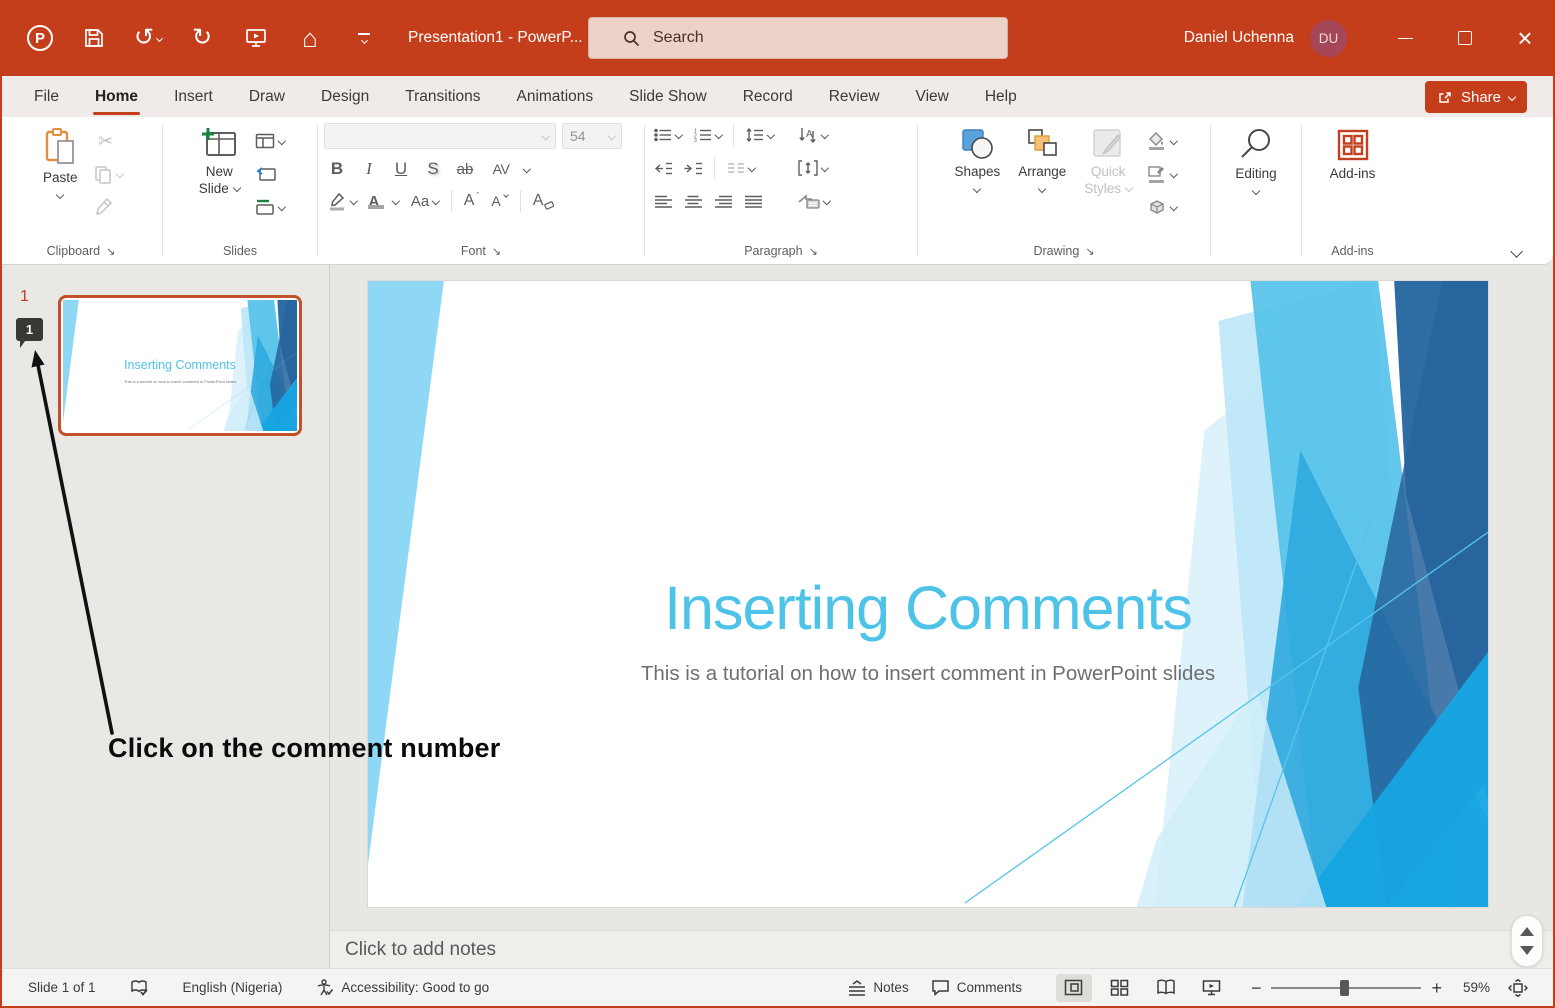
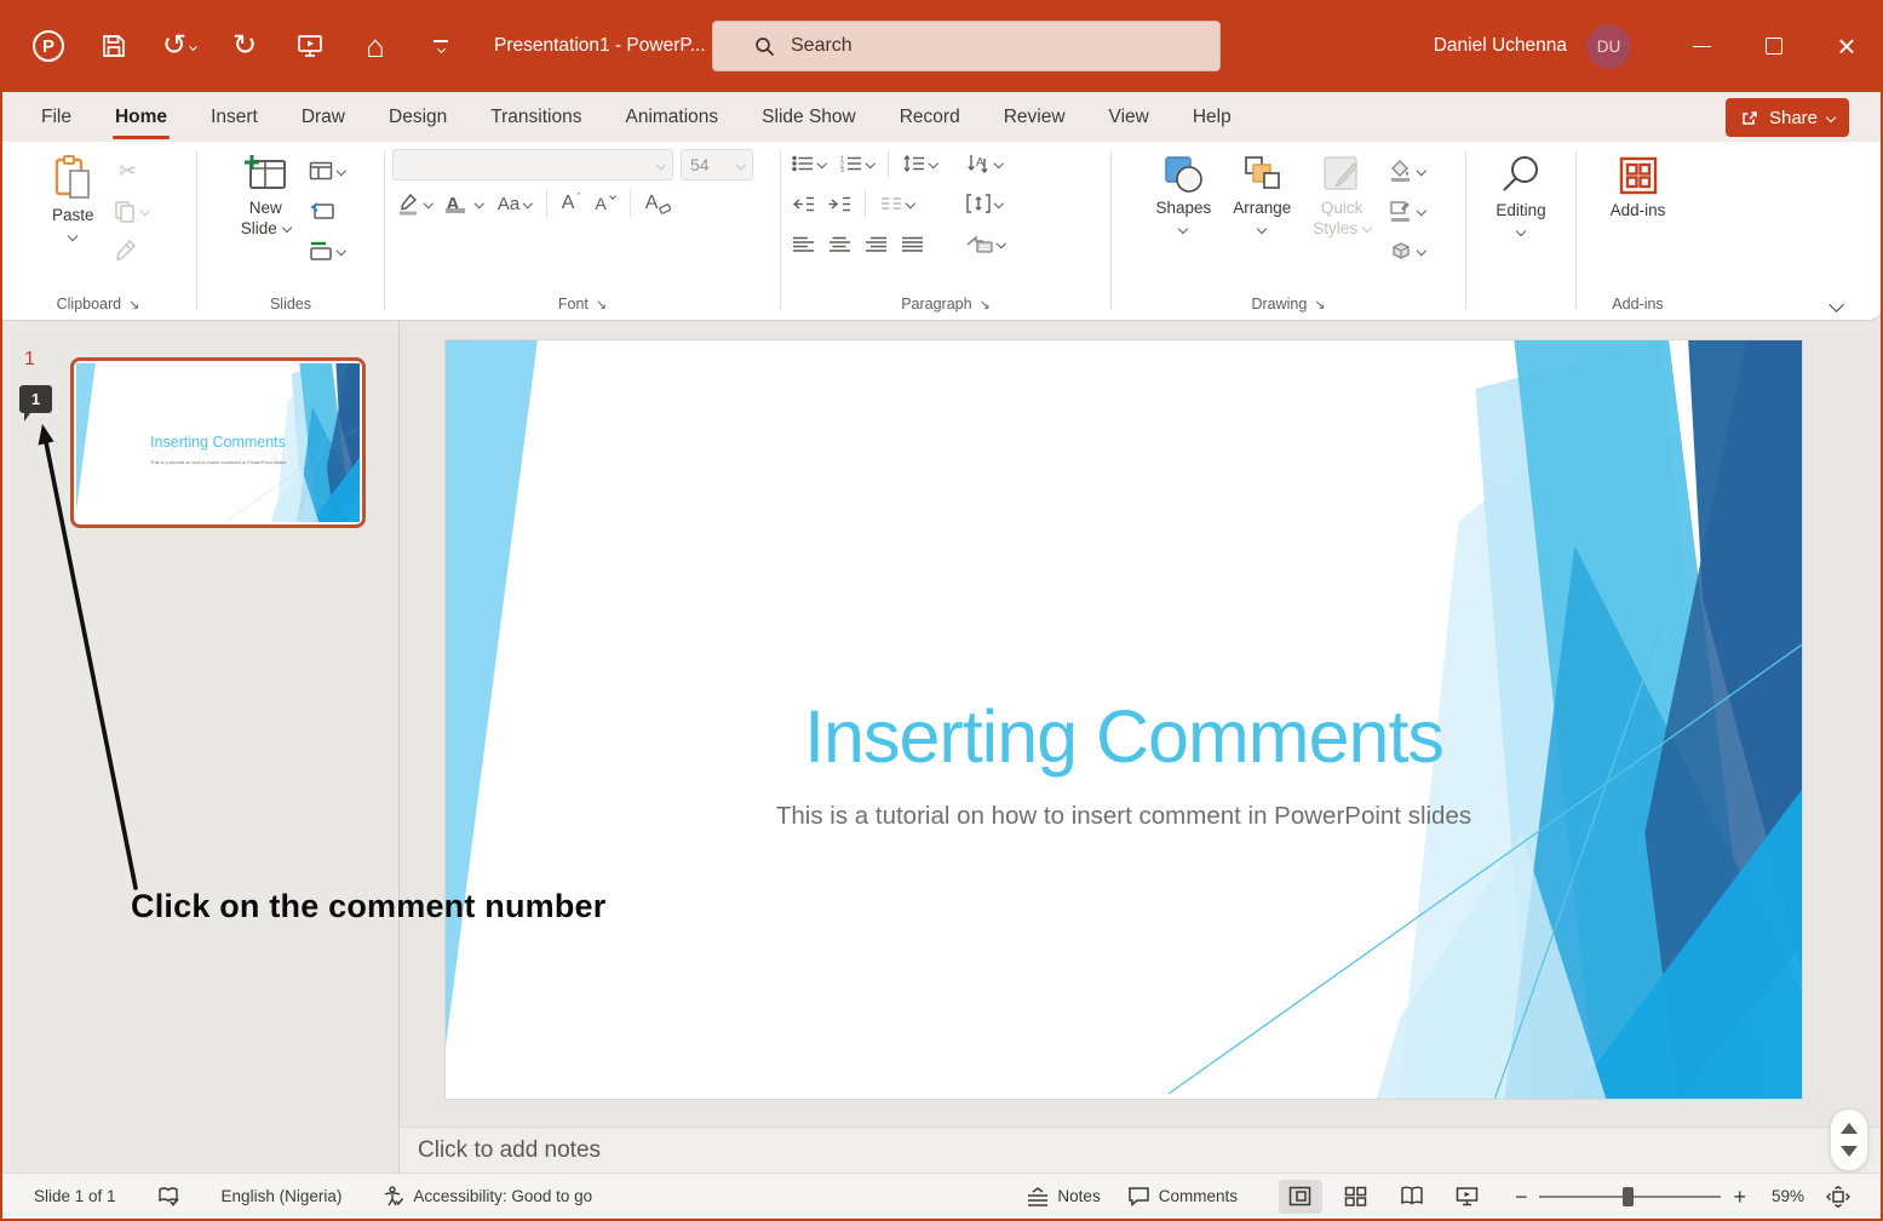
  P
  ↺
  ↻
  ⌂
  Presentation1 - PowerP...
  Search
  Daniel Uchenna
  DU
  ×
  File
  Home
  Insert
  Draw
  Design
  Transitions
  Animations
  Slide Show
  Record
  Review
  View
  Help
  Share
  Paste
  ✂
  Clipboard
  ↘
  New
  Slide
  Slides
  54
- B
- I
- U
- S
- ab
- AV
  A
  Aa
  A
  ˆ
  A
  A
  Font
  ↘
  A
  Paragraph
  ↘
  Shapes
  Arrange
  Quick
  Styles
  Drawing
  ↘
  Editing
  Add-ins
  Add-ins
  1
  1
  Inserting Comments
  Inserting Comments
  This is a tutorial on how to insert comment in PowerPoint slides
  Click to add notes
  Click on the comment number
  Slide 1 of 1
  English (Nigeria)
  Accessibility: Good to go
  Notes
  Comments
  −
  +
  59%
